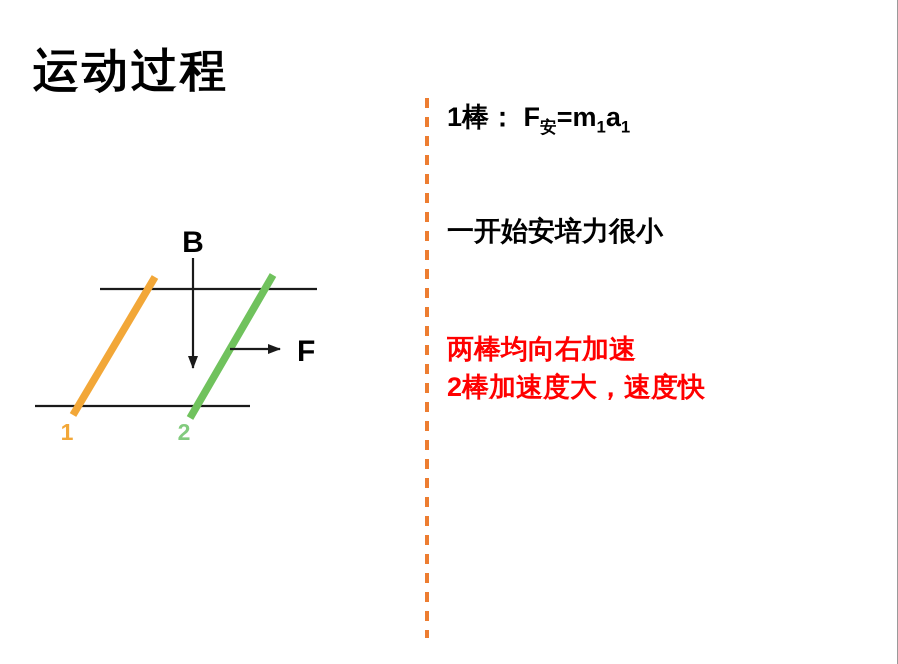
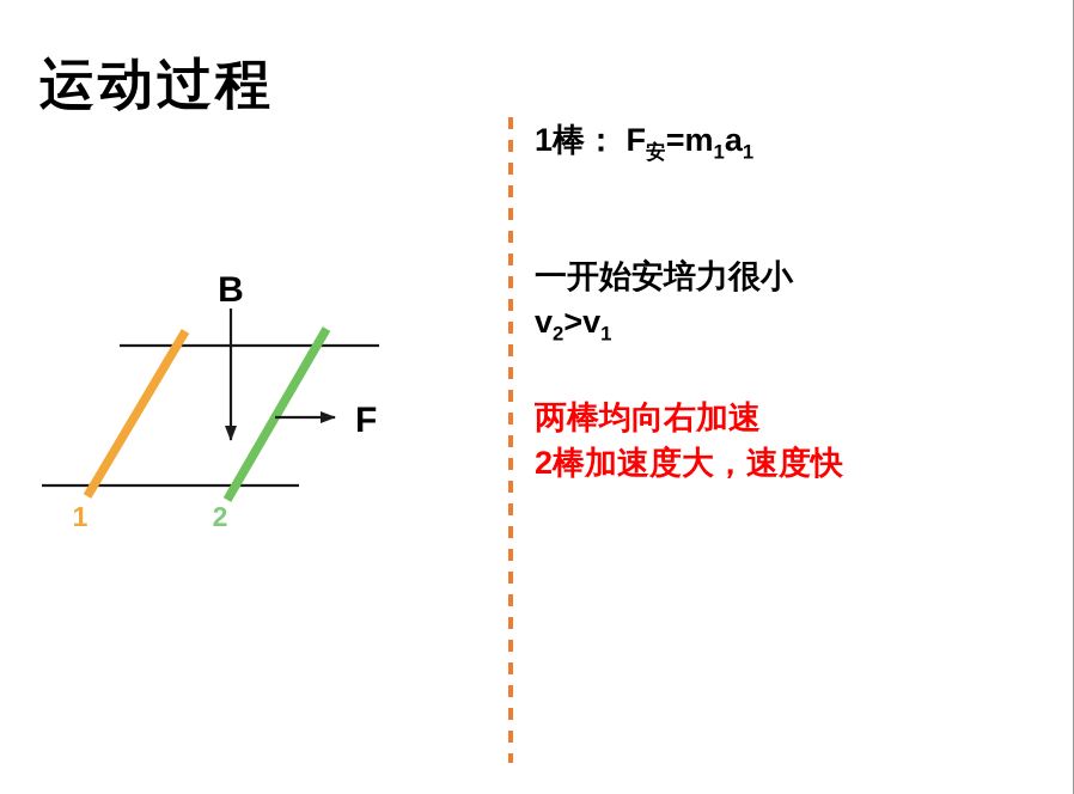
  运动过程
  B
  F
  1
  2
  1棒： F安=m1a1
  一开始安培力很小
+ v2>v1
  两棒均向右加速
  2棒加速度大，速度快
